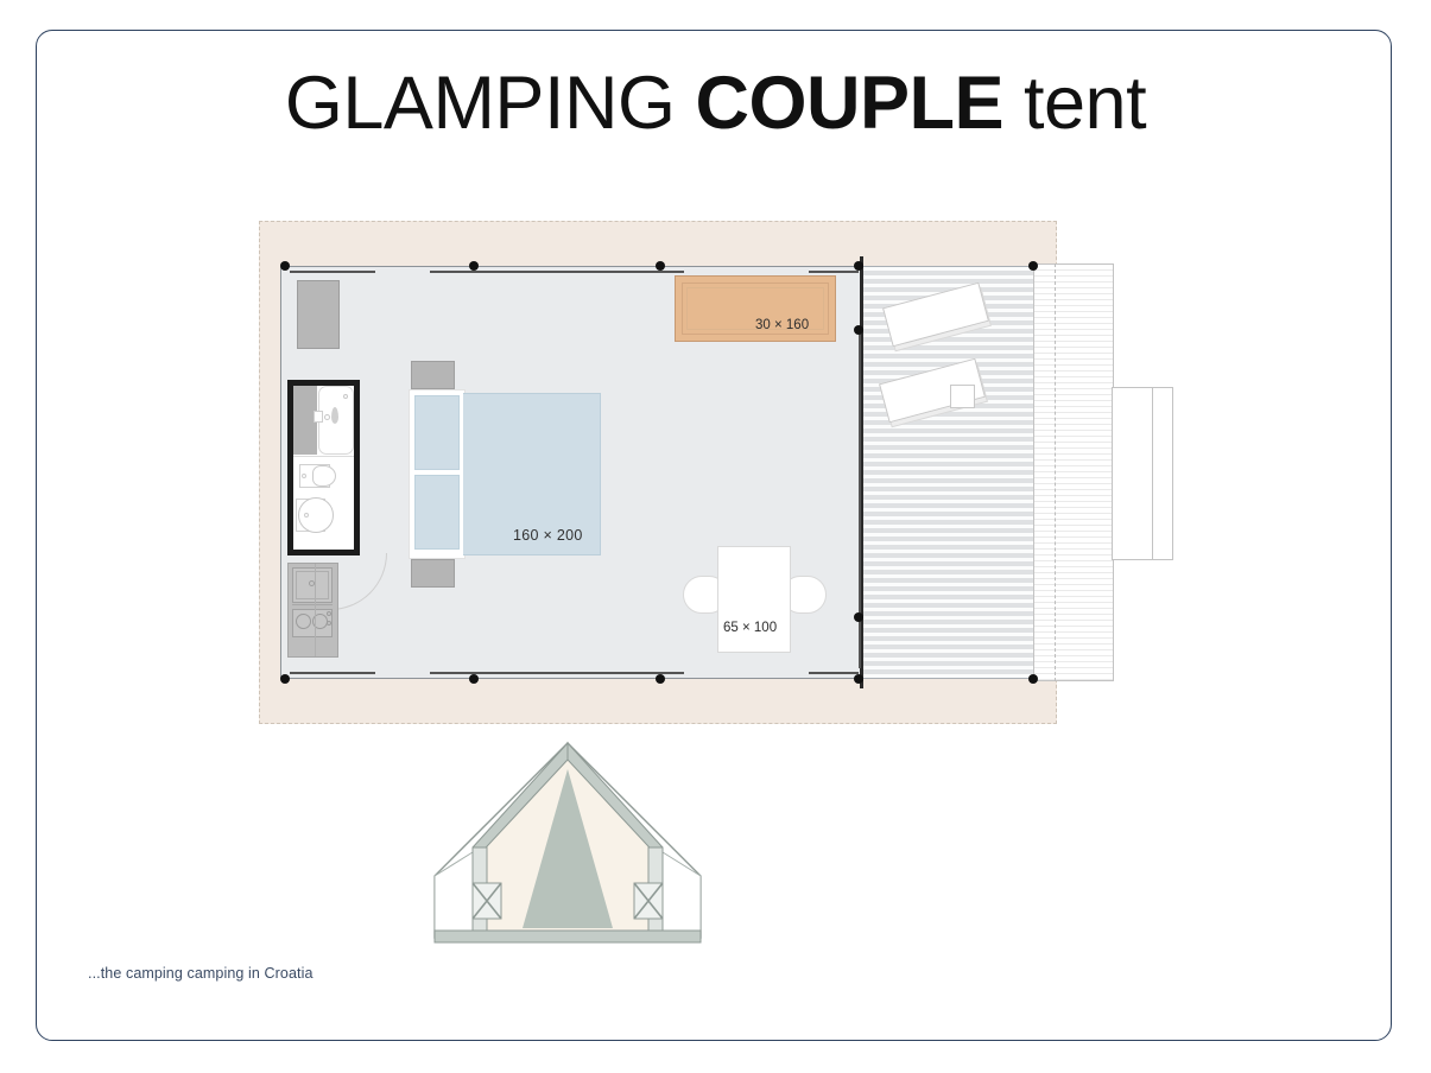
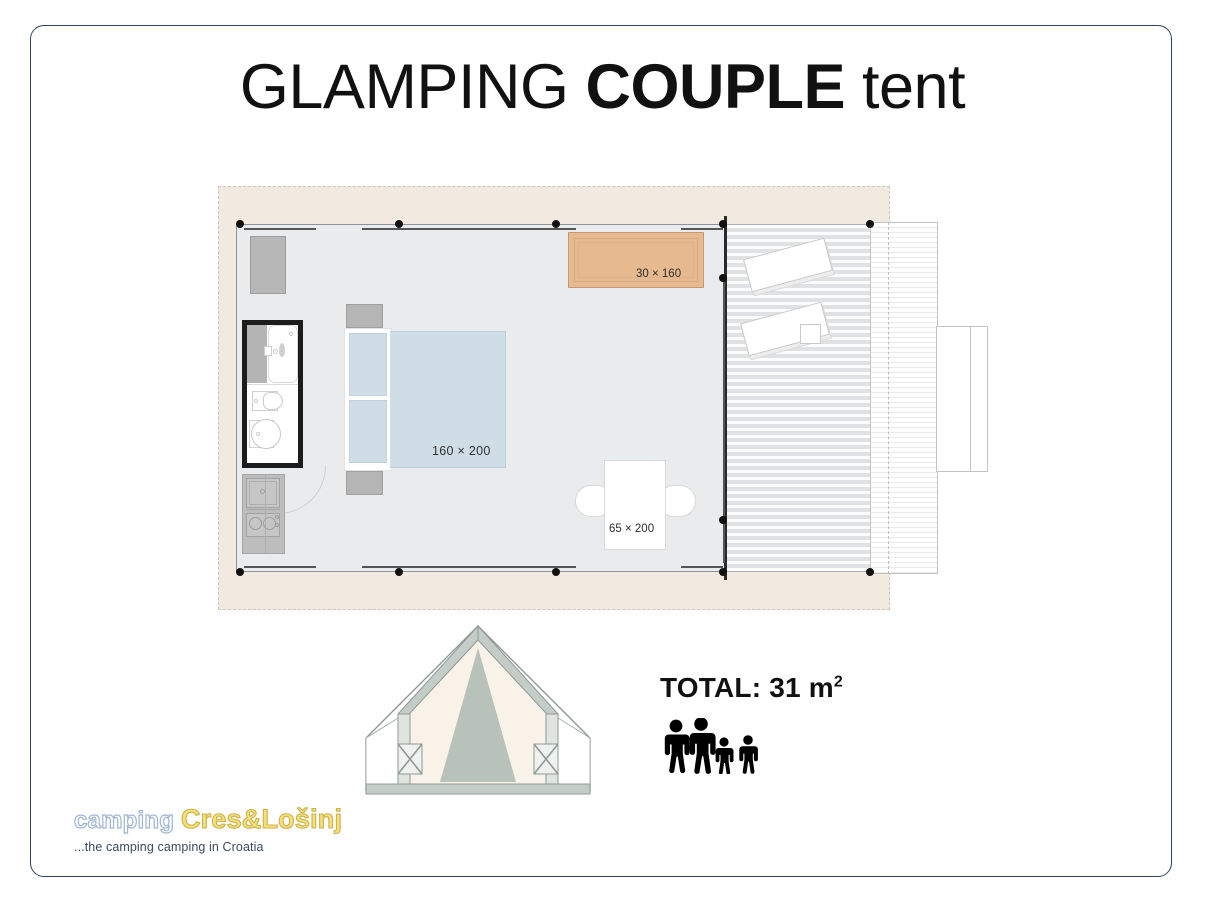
  GLAMPING COUPLE tent
  160 × 200
  30 × 160
- 65 × 100
+ 65 × 200
+ TOTAL: 31 m2
+ camping Cres&Lošinj
  ...the camping camping in Croatia
